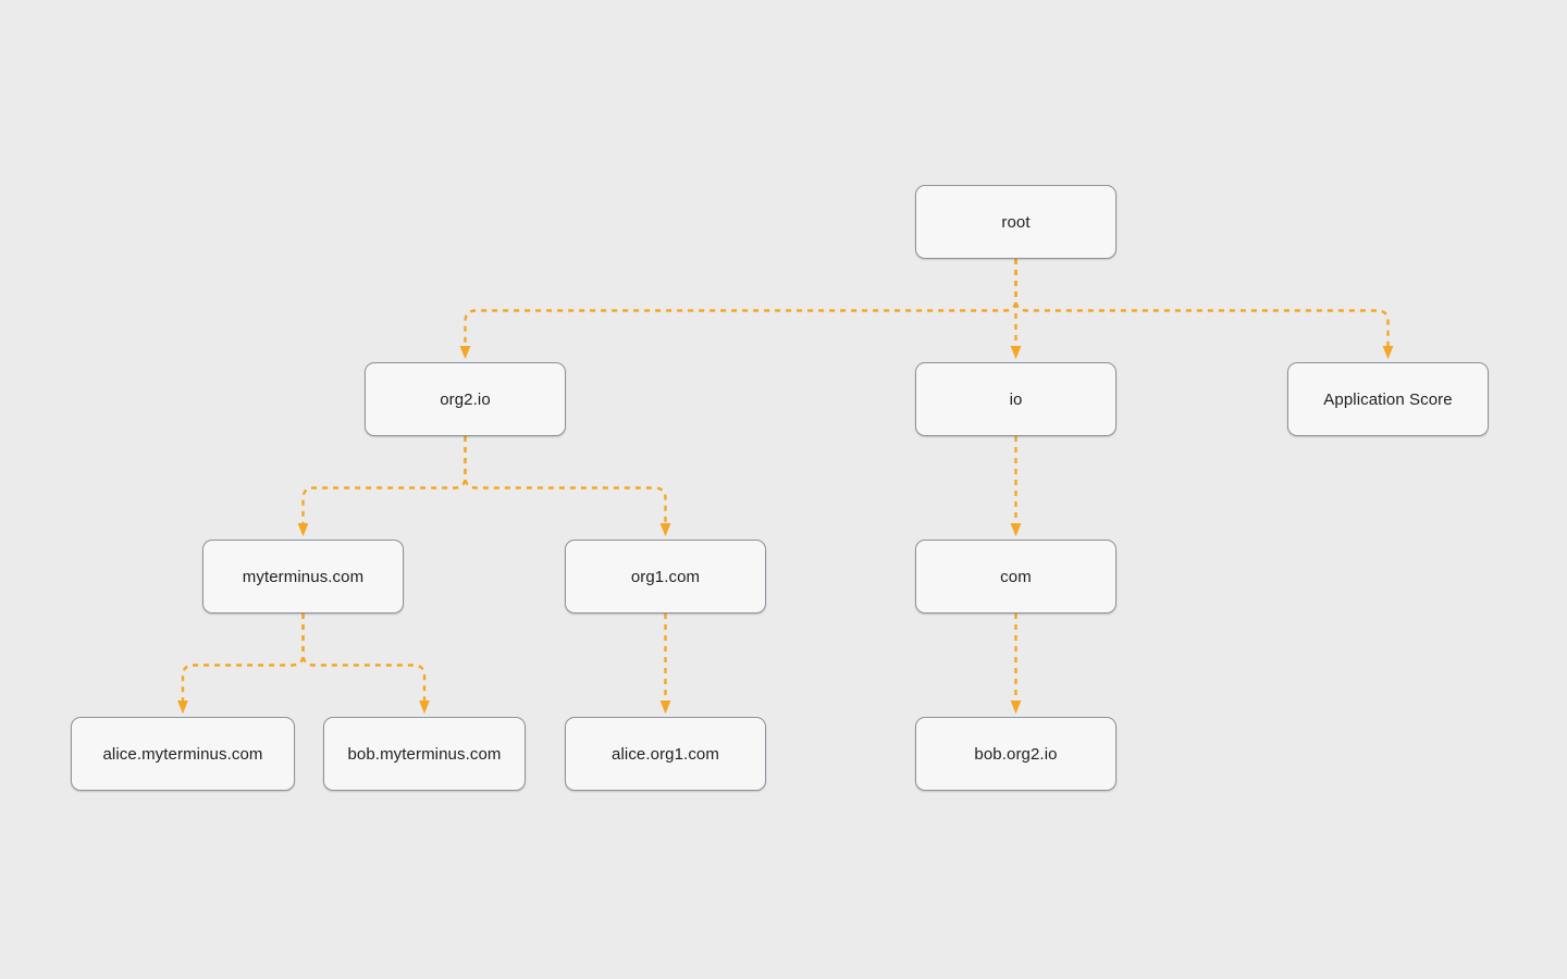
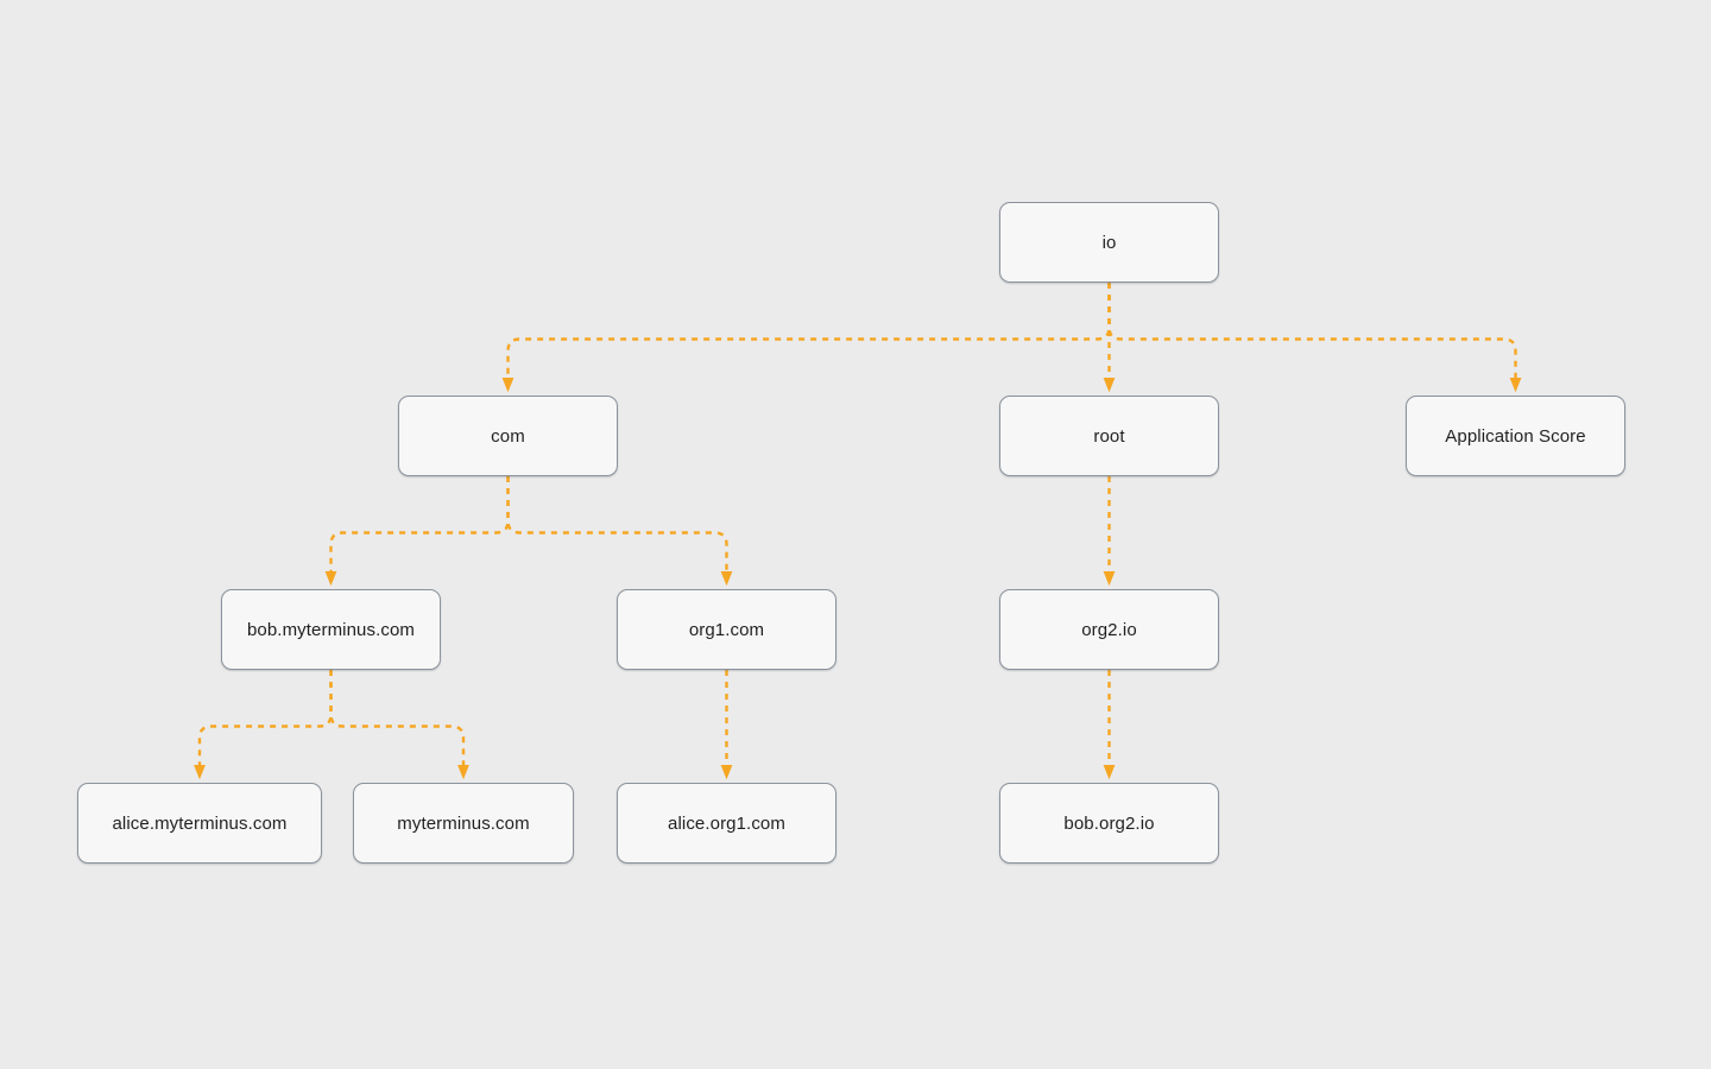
- root
+ io
- org2.io
+ com
- io
+ root
  Application Score
- myterminus.com
+ bob.myterminus.com
  org1.com
- com
+ org2.io
  alice.myterminus.com
- bob.myterminus.com
+ myterminus.com
  alice.org1.com
  bob.org2.io
